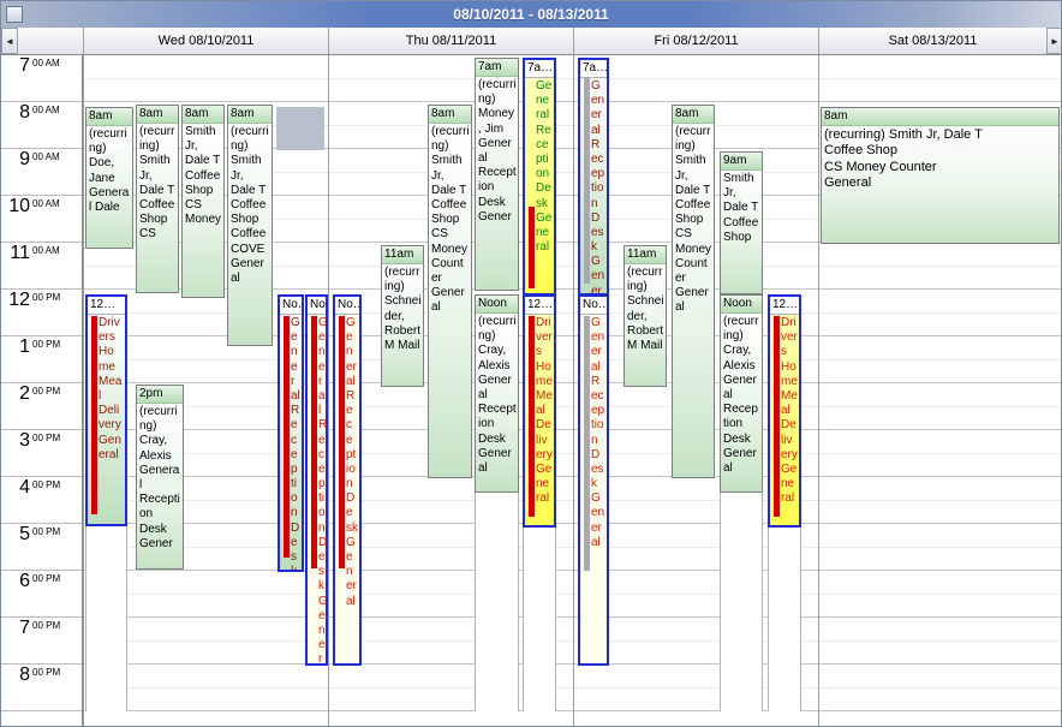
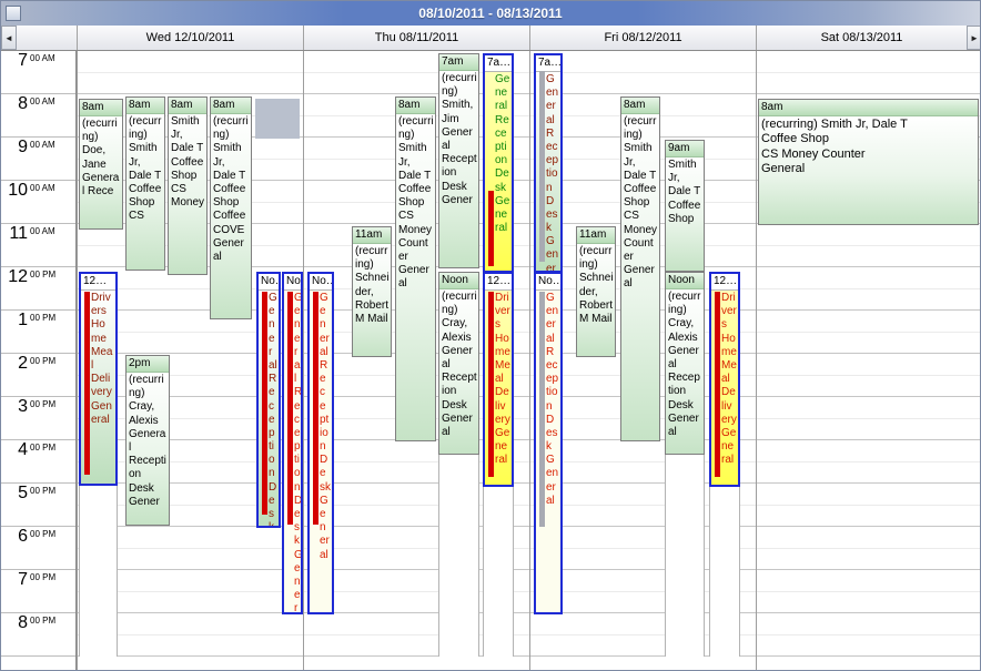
  08/10/2011 - 08/13/2011
  ◄
- Wed 08/10/2011
+ Wed 12/10/2011
  Thu 08/11/2011
  Fri 08/12/2011
  Sat 08/13/2011
  ►
  7
  00 AM
  8
  00 AM
  9
  00 AM
  10
  00 AM
  11
  00 AM
  12
  00 PM
  1
  00 PM
  2
  00 PM
  3
  00 PM
  4
  00 PM
  5
  00 PM
  6
  00 PM
  7
  00 PM
  8
  00 PM
  8am
- (recurring) Doe, Jane General Dale
+ (recurring) Doe, Jane General Rece
  8am
  (recurring) Smith Jr, Dale T Coffee Shop CS
  8am
  Smith Jr, Dale T Coffee Shop CS Money
  8am
  (recurring) Smith Jr, Dale T Coffee Shop Coffee COVE General
  12…
  Drivers Home Meal Delivery General
  2pm
  (recurring) Cray, Alexis General Reception Desk Gener
  General Reception Des
  General Reception Desk Gener
  No…
  General Reception Desk General
  11am
  (recurring) Schneider, Robert M Mail
  8am
  (recurring) Smith Jr, Dale T Coffee Shop CS Money Counter General
  7am
- (recurring) Money, Jim General Reception Desk Gener
+ (recurring) Smith, Jim General Reception Desk Gener
  7a…
  General Reception Desk General
  Noon
  (recurring) Cray, Alexis General Reception Desk General
  12…
  Drivers Home Meal Delivery General
  7a…
  General Reception Desk Gener
  No…
  General Reception Desk General
  11am
  (recurring) Schneider, Robert M Mail
  8am
  (recurring) Smith Jr, Dale T Coffee Shop CS Money Counter General
  9am
  Smith Jr, Dale T Coffee Shop
  Noon
  (recurring) Cray, Alexis General Reception Desk General
  12…
  Drivers Home Meal Delivery General
  8am
  (recurring) Smith Jr, Dale T
  Coffee Shop
  CS Money Counter
  General
